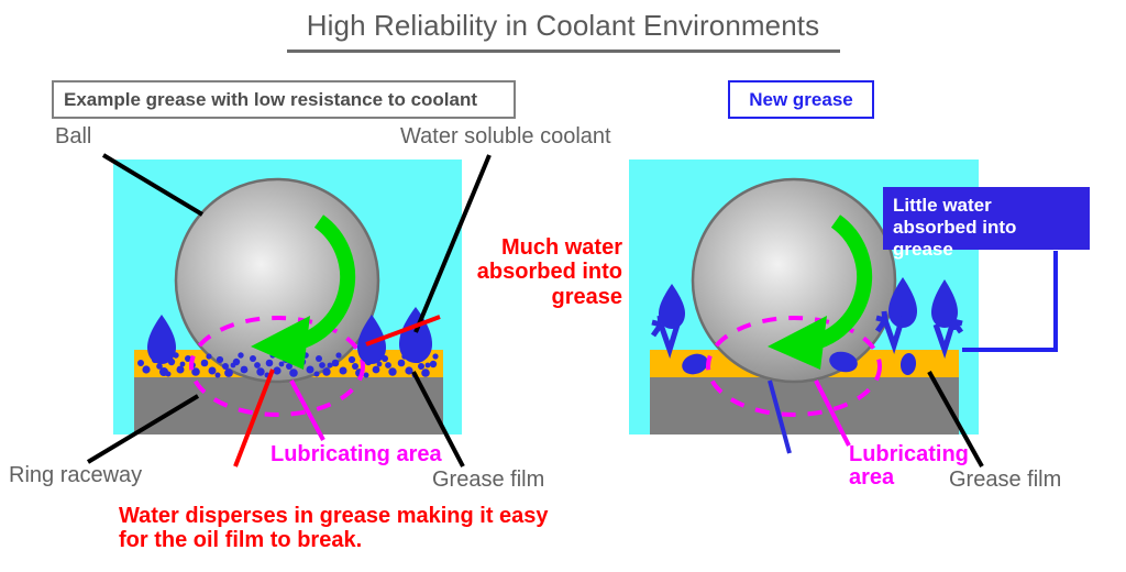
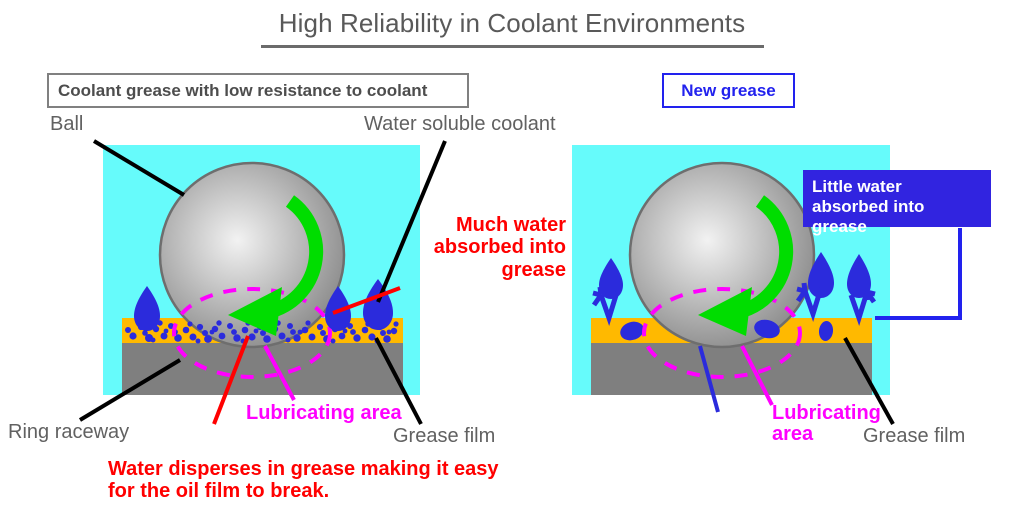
  High Reliability in Coolant Environments
- Example grease with low resistance to coolant
+ Coolant grease with low resistance to coolant
  New grease
  Ball
  Water soluble coolant
  Much water
  absorbed into
  grease
  Ring raceway
  Lubricating area
  Grease film
  Water disperses in grease making it easy
  for the oil film to break.
  Little water
  absorbed into grease
  Lubricating
  area
  Grease film
